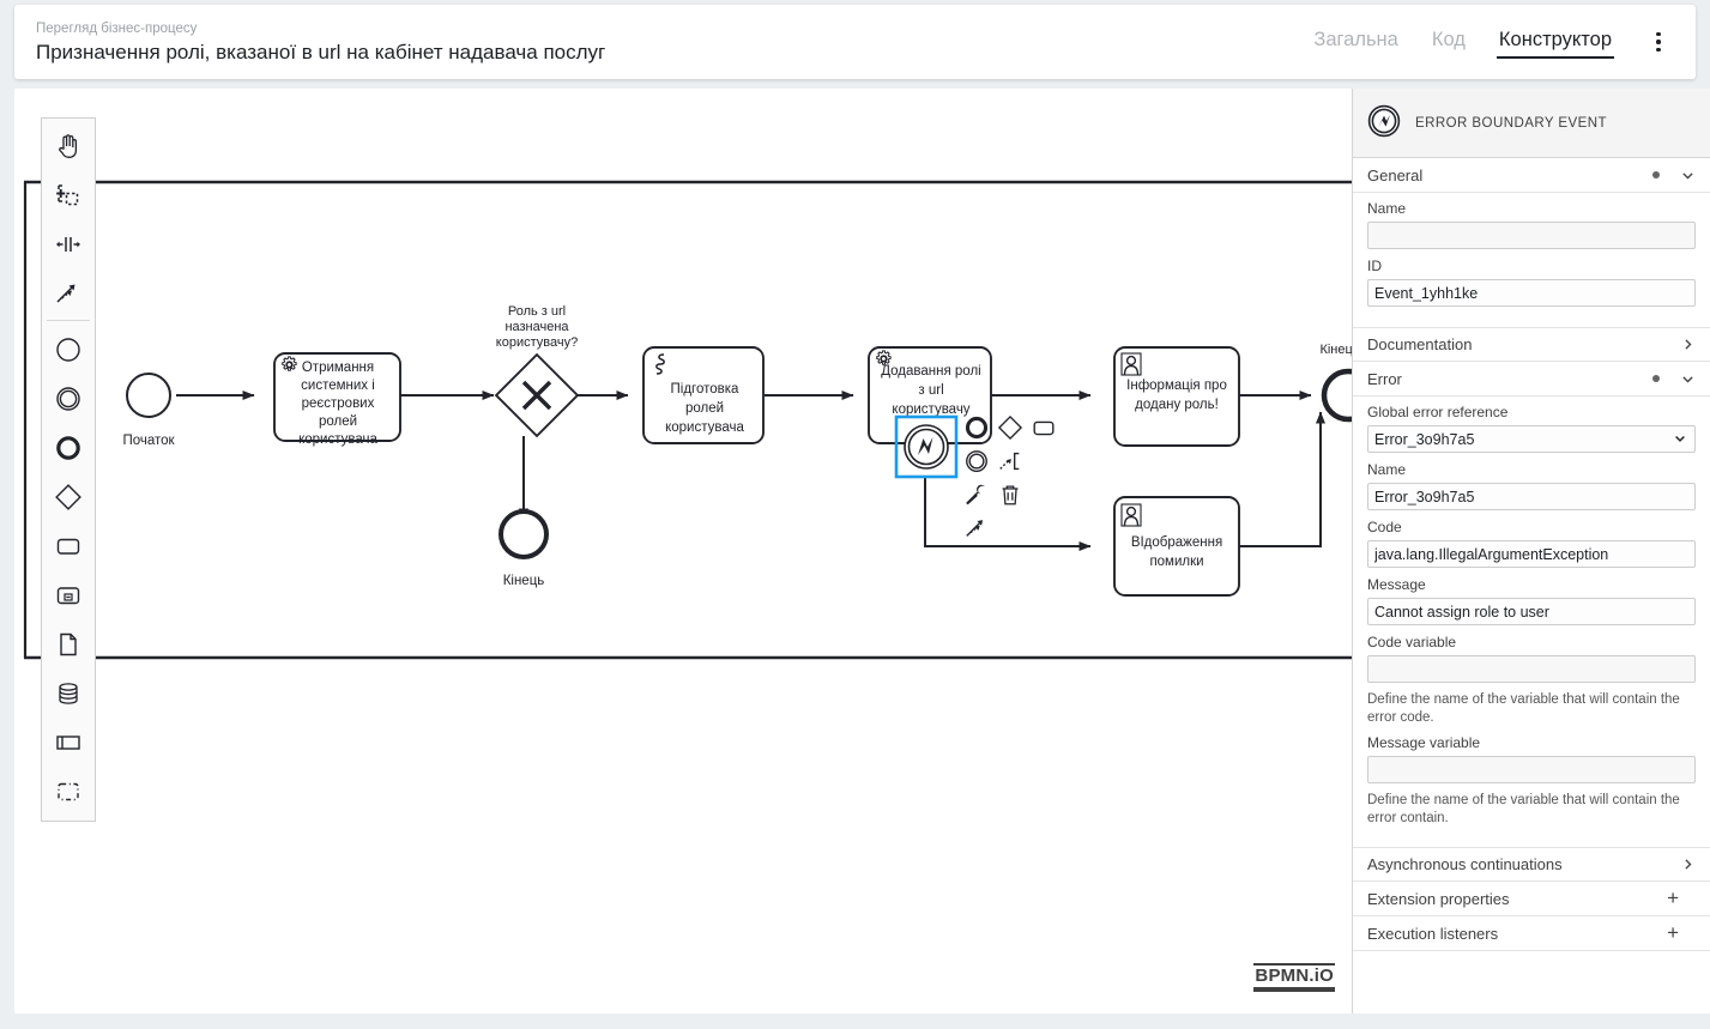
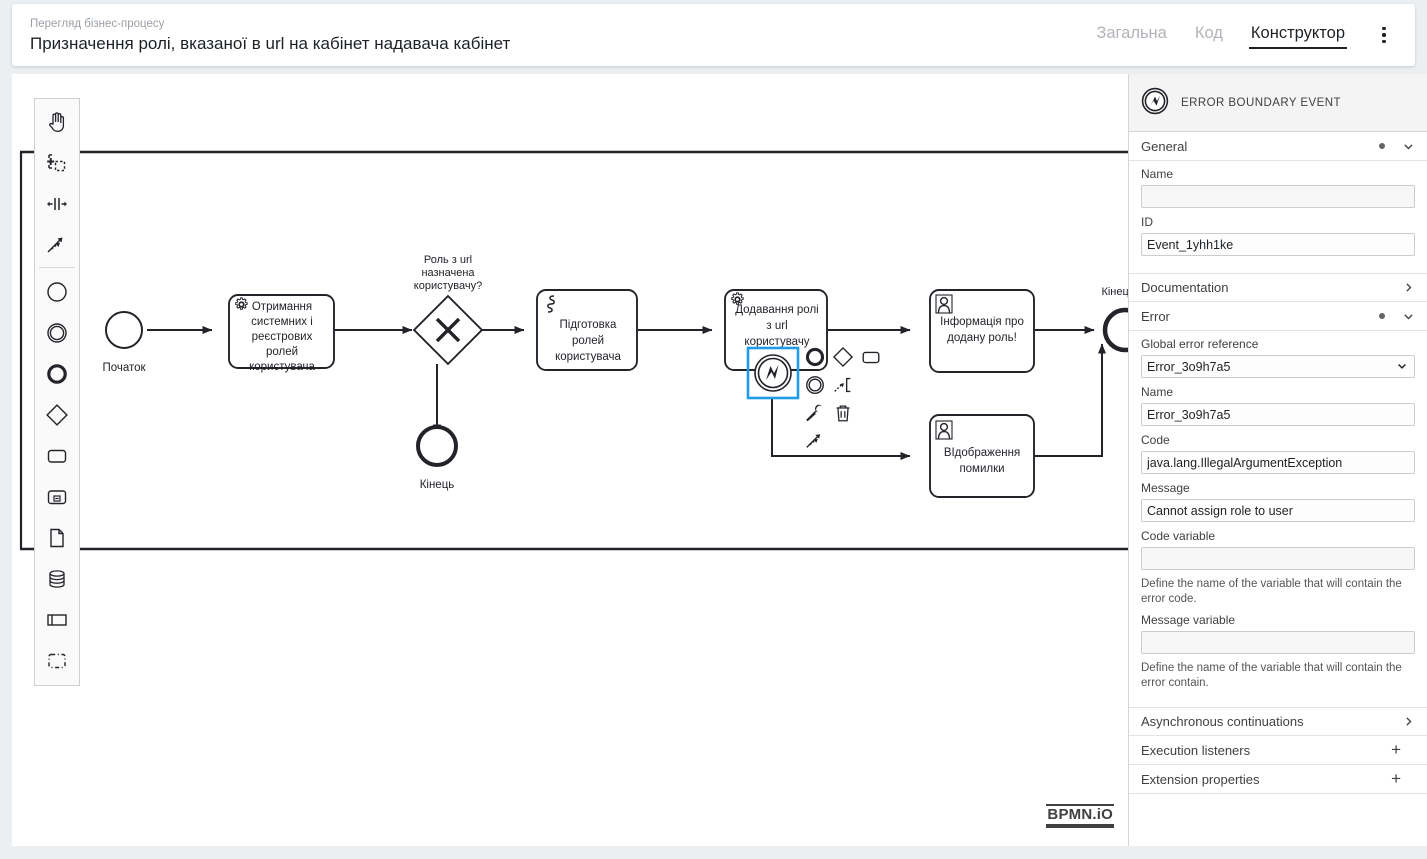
  Перегляд бізнес-процесу
- Призначення ролі, вказаної в url на кабінет надавача послуг
+ Призначення ролі, вказаної в url на кабінет надавача кабінет
  Загальна
  Код
  Конструктор
  Початок
  Отримання
  системних і
  реєстрових
  ролей
  користувача
  Роль з url
  назначена
  користувачу?
  Кінець
  Підготовка
  ролей
  користувача
  Додавання ролі
  з url
  користувачу
  Інформація про
  додану роль!
  ВІдображення
  помилки
  Кінец
  BPMN.iO
  ERROR BOUNDARY EVENT
  General
  Name
  ID
  Event_1yhh1ke
  Documentation
  Error
  Global error reference
  Error_3o9h7a5
  Name
  Error_3o9h7a5
  Code
  java.lang.IllegalArgumentException
  Message
  Cannot assign role to user
  Code variable
  Define the name of the variable that will contain the error code.
  Message variable
  Define the name of the variable that will contain the error contain.
  Asynchronous continuations
- Extension properties
+ Execution listeners
  +
- Execution listeners
+ Extension properties
  +
